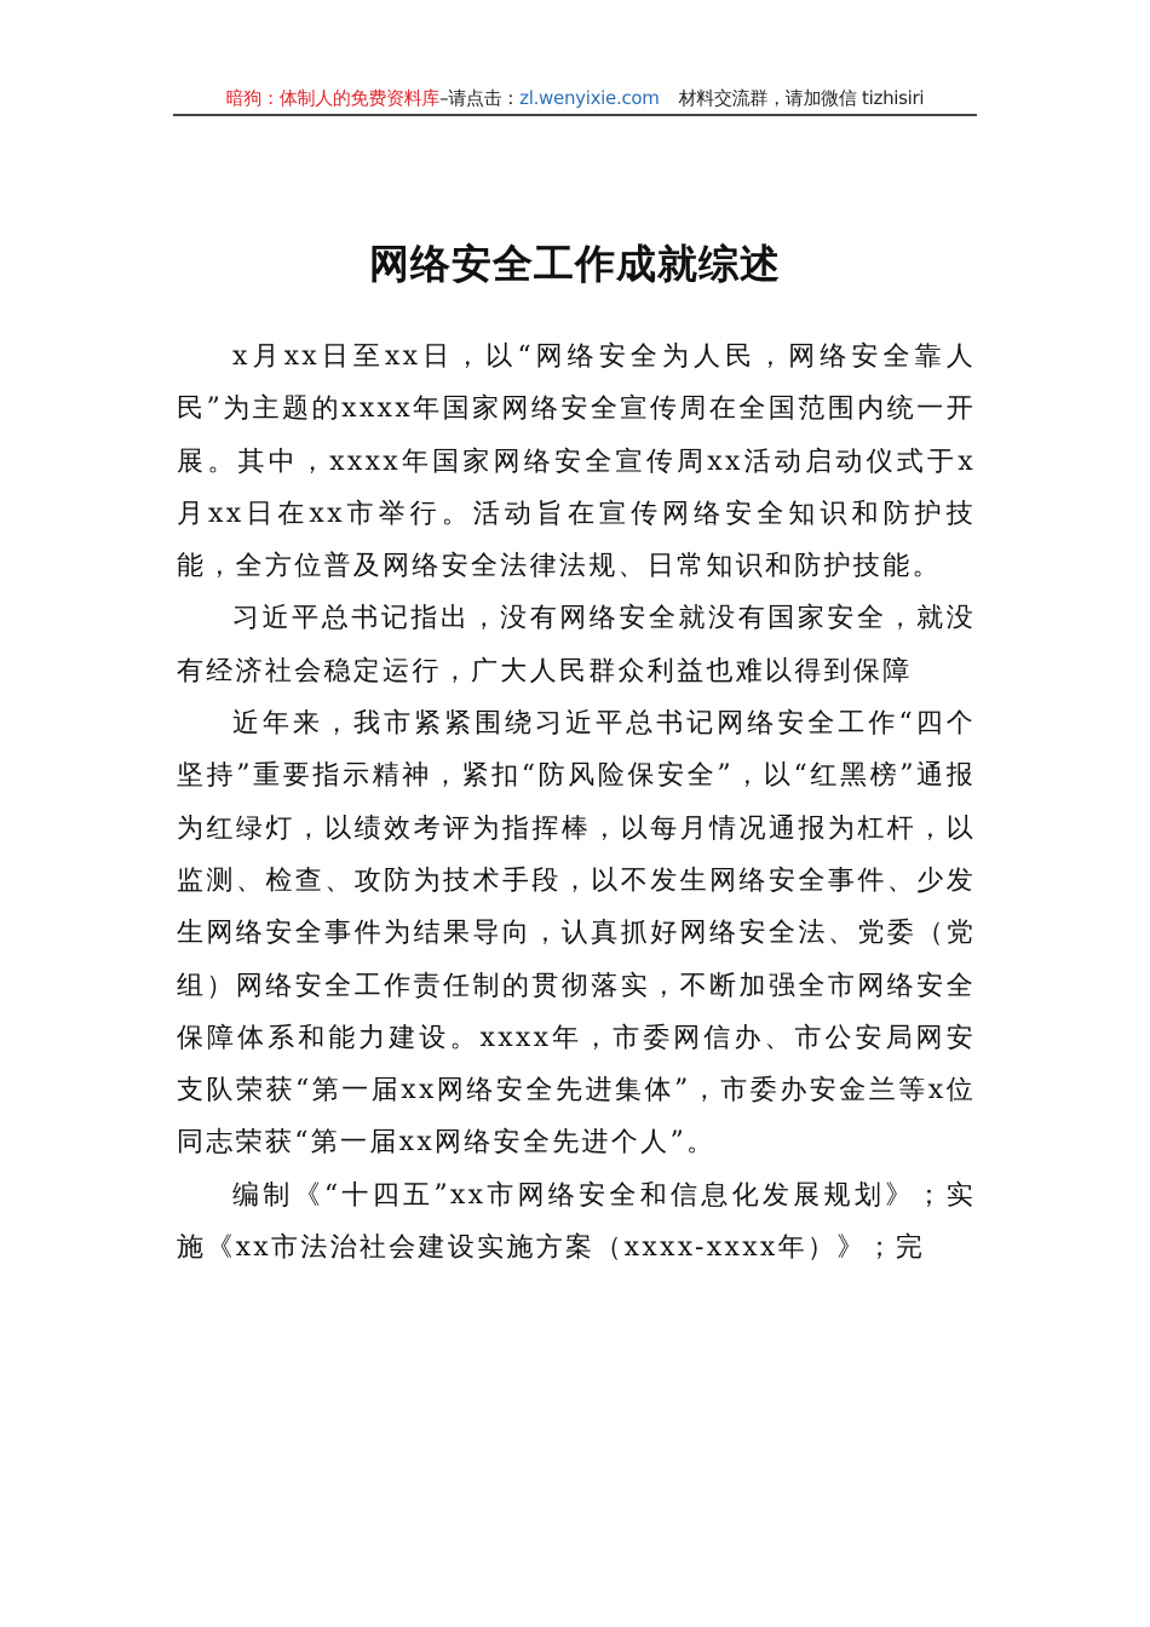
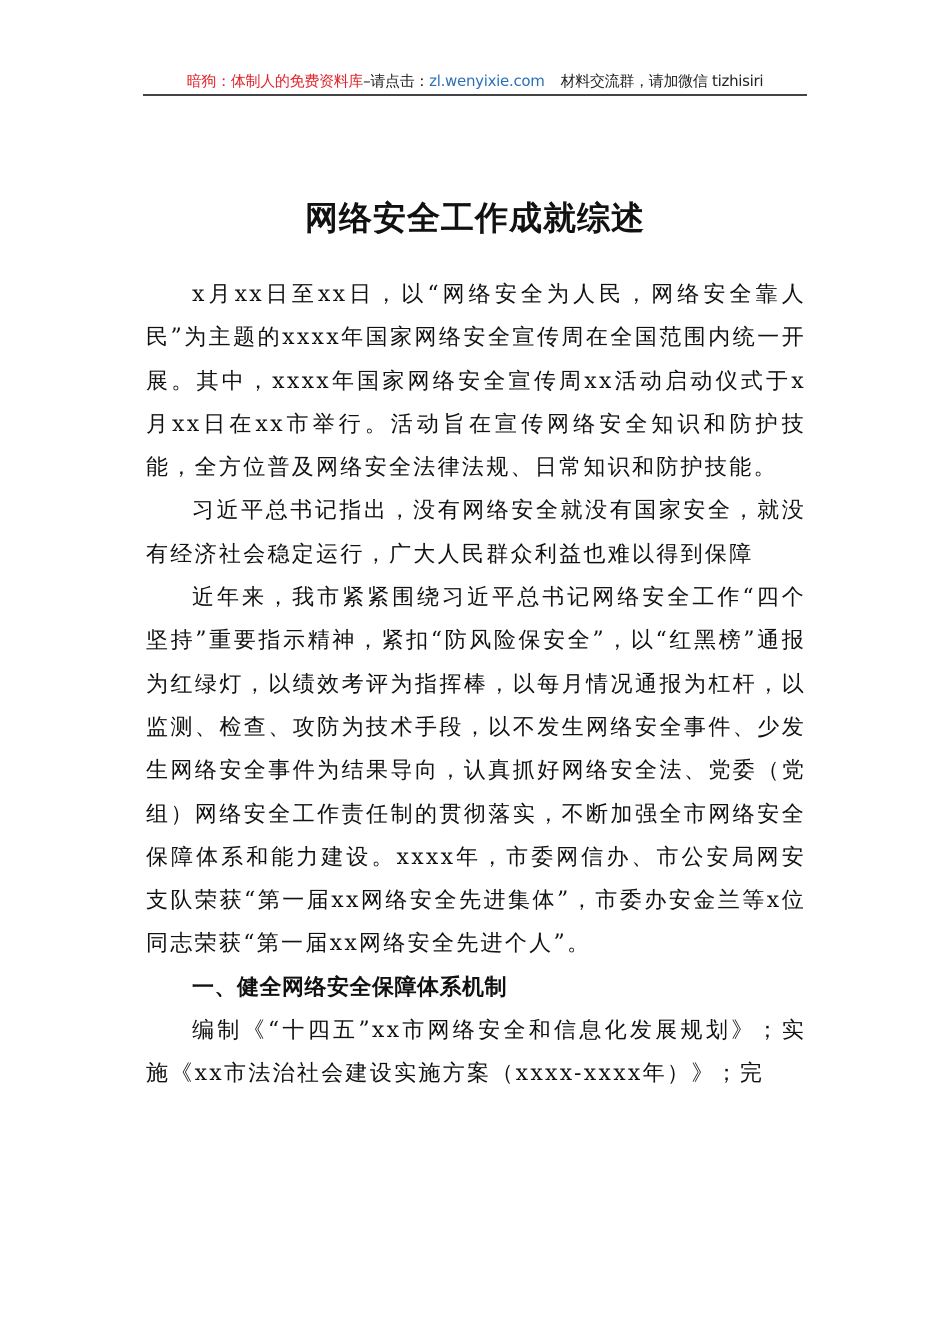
  暗狗：体制人的免费资料库–请点击：zl.wenyixie.com 材料交流群，请加微信 tizhisiri
  网络安全工作成就综述
  x月xx日至xx日，以“网络安全为人民，网络安全靠人民”为主题的xxxx年国家网络安全宣传周在全国范围内统一开展。其中，xxxx年国家网络安全宣传周xx活动启动仪式于x月xx日在xx市举行。活动旨在宣传网络安全知识和防护技能，全方位普及网络安全法律法规、日常知识和防护技能。
  习近平总书记指出，没有网络安全就没有国家安全，就没有经济社会稳定运行，广大人民群众利益也难以得到保障
  近年来，我市紧紧围绕习近平总书记网络安全工作“四个坚持”重要指示精神，紧扣“防风险保安全”，以“红黑榜”通报为红绿灯，以绩效考评为指挥棒，以每月情况通报为杠杆，以监测、检查、攻防为技术手段，以不发生网络安全事件、少发生网络安全事件为结果导向，认真抓好网络安全法、党委（党组）网络安全工作责任制的贯彻落实，不断加强全市网络安全保障体系和能力建设。xxxx年，市委网信办、市公安局网安支队荣获“第一届xx网络安全先进集体”，市委办安金兰等x位同志荣获“第一届xx网络安全先进个人”。
+ 一、健全网络安全保障体系机制
  编制《“十四五”xx市网络安全和信息化发展规划》；实施《xx市法治社会建设实施方案（xxxx-xxxx年）》；完
